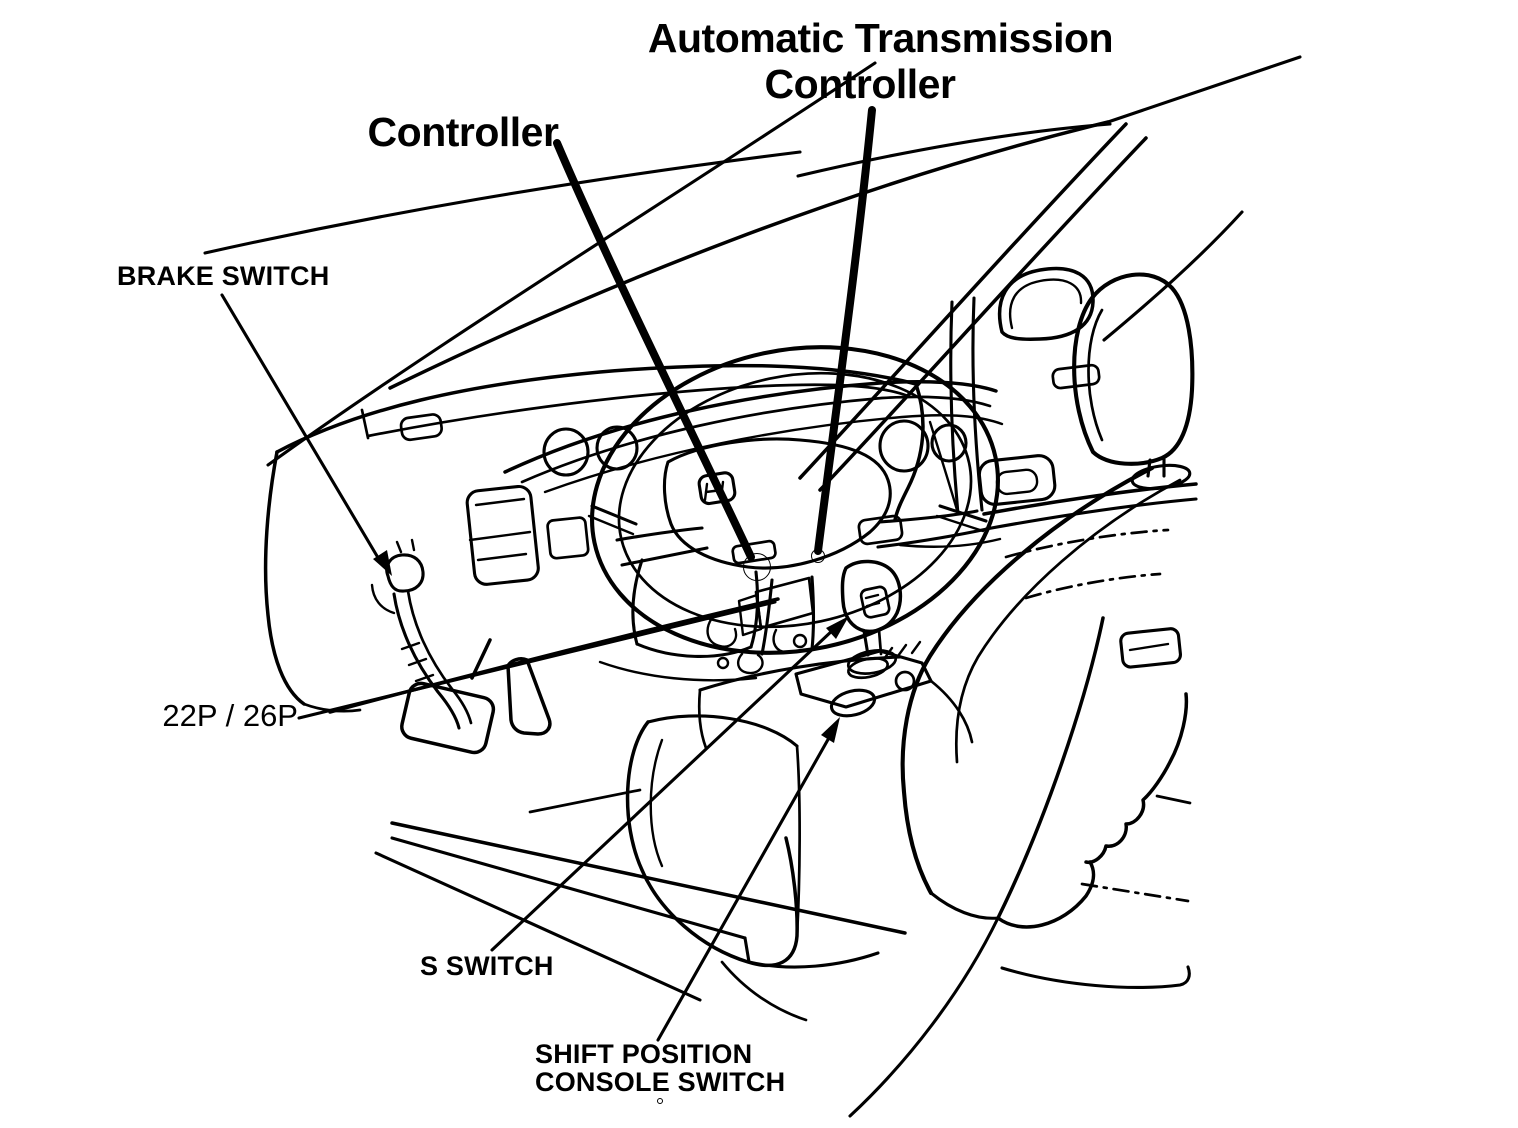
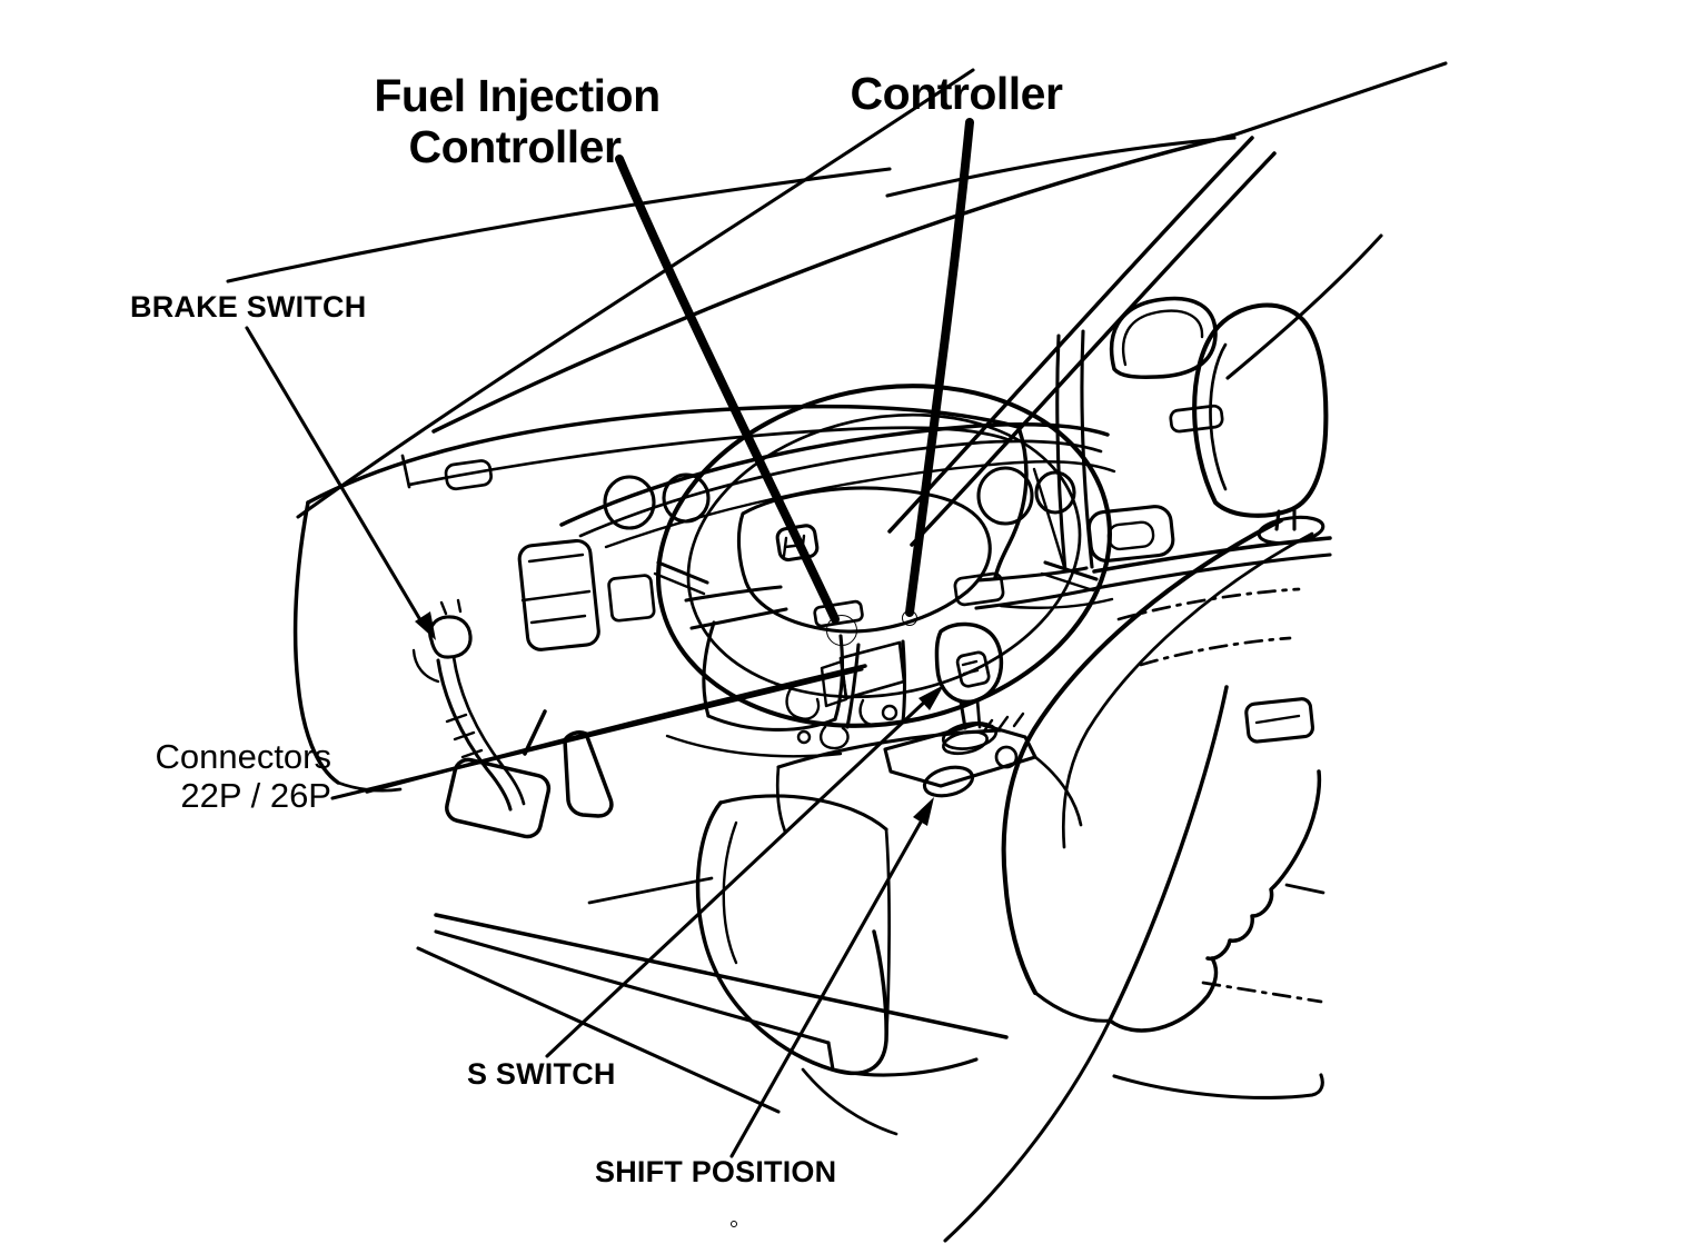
- Automatic Transmission
  Controller
+ Fuel Injection
  Controller
  BRAKE SWITCH
+ Connectors
  22P / 26P
  S SWITCH
  SHIFT POSITION
- CONSOLE SWITCH
